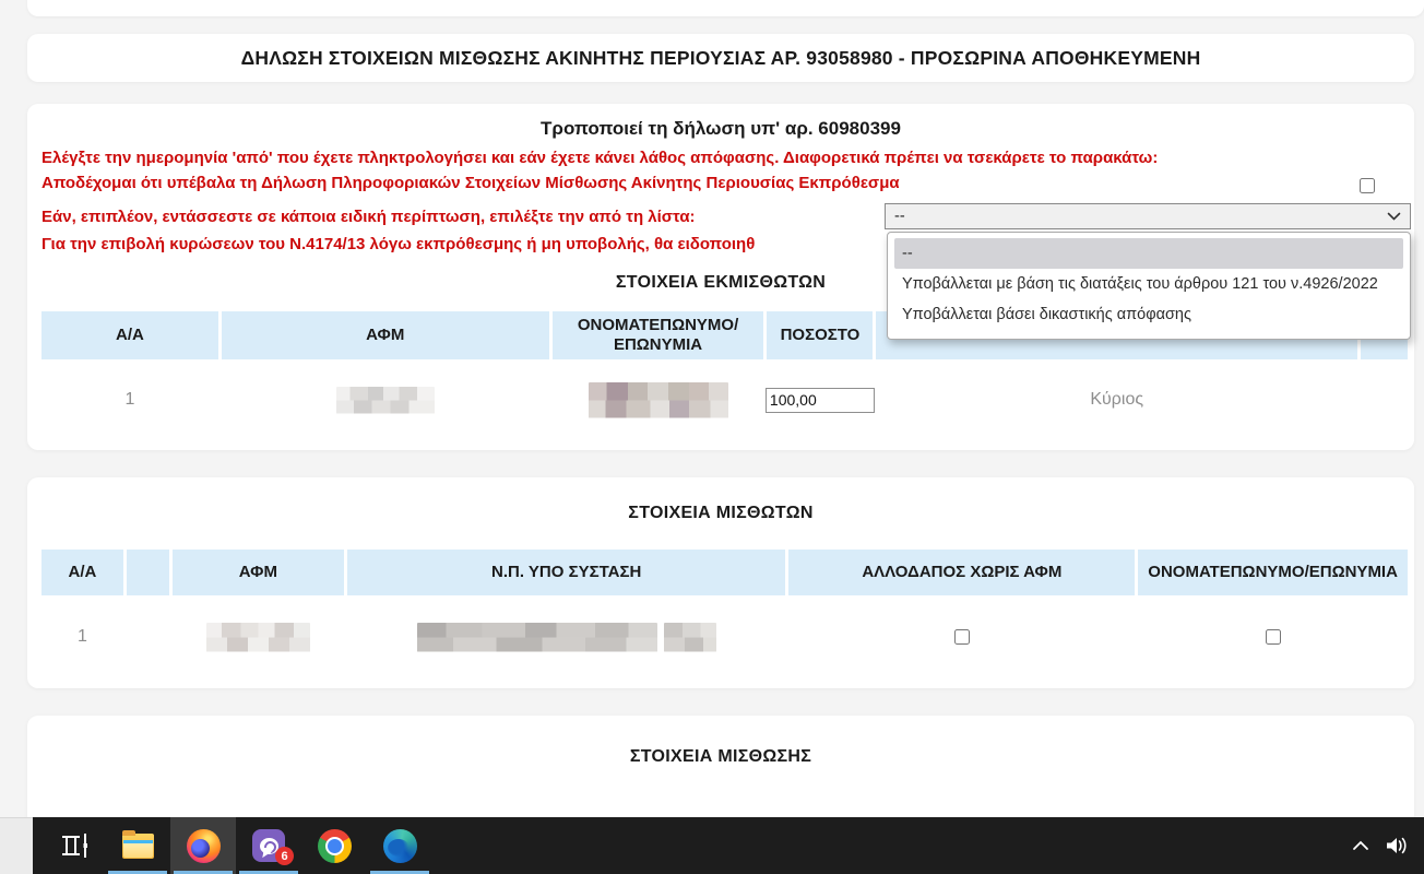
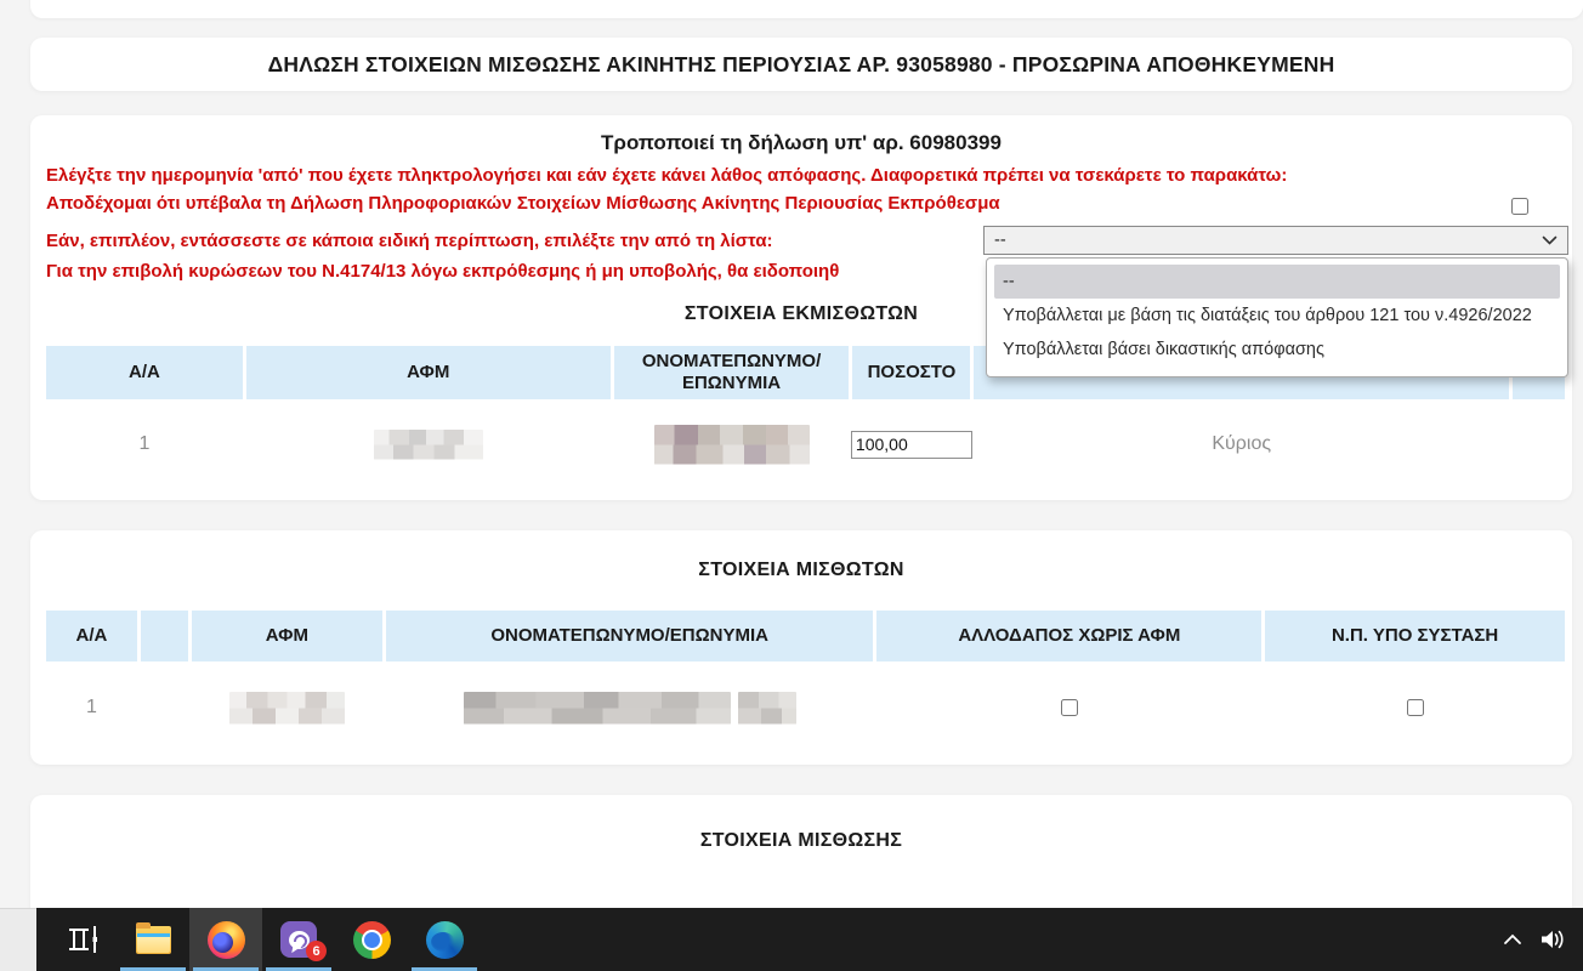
  ΔΗΛΩΣΗ ΣΤΟΙΧΕΙΩΝ ΜΙΣΘΩΣΗΣ ΑΚΙΝΗΤΗΣ ΠΕΡΙΟΥΣΙΑΣ ΑΡ. 93058980 - ΠΡΟΣΩΡΙΝΑ ΑΠΟΘΗΚΕΥΜΕΝΗ
  Τροποποιεί τη δήλωση υπ' αρ. 60980399
  Ελέγξτε την ημερομηνία 'από' που έχετε πληκτρολογήσει και εάν έχετε κάνει λάθος απόφασης. Διαφορετικά πρέπει να τσεκάρετε το παρακάτω:
  Αποδέχομαι ότι υπέβαλα τη Δήλωση Πληροφοριακών Στοιχείων Μίσθωσης Ακίνητης Περιουσίας Εκπρόθεσμα
  Εάν, επιπλέον, εντάσσεστε σε κάποια ειδική περίπτωση, επιλέξτε την από τη λίστα:
  Για την επιβολή κυρώσεων του Ν.4174/13 λόγω εκπρόθεσμης ή μη υποβολής, θα ειδοποιηθ
  ΣΤΟΙΧΕΙΑ ΕΚΜΙΣΘΩΤΩΝ
  Α/Α
  ΑΦΜ
  ΟΝΟΜΑΤΕΠΩΝΥΜΟ/ ΕΠΩΝΥΜΙΑ
  ΠΟΣΟΣΤΟ
  1
  100,00
  Κύριος
  ΣΤΟΙΧΕΙΑ ΜΙΣΘΩΤΩΝ
  Α/Α
  ΑΦΜ
- Ν.Π. ΥΠΟ ΣΥΣΤΑΣΗ
+ ΟΝΟΜΑΤΕΠΩΝΥΜΟ/ΕΠΩΝΥΜΙΑ
  ΑΛΛΟΔΑΠΟΣ ΧΩΡΙΣ ΑΦΜ
- ΟΝΟΜΑΤΕΠΩΝΥΜΟ/ΕΠΩΝΥΜΙΑ
+ Ν.Π. ΥΠΟ ΣΥΣΤΑΣΗ
  1
  ΣΤΟΙΧΕΙΑ ΜΙΣΘΩΣΗΣ
  --
  --
  Υποβάλλεται με βάση τις διατάξεις του άρθρου 121 του ν.4926/2022
  Υποβάλλεται βάσει δικαστικής απόφασης
  6
